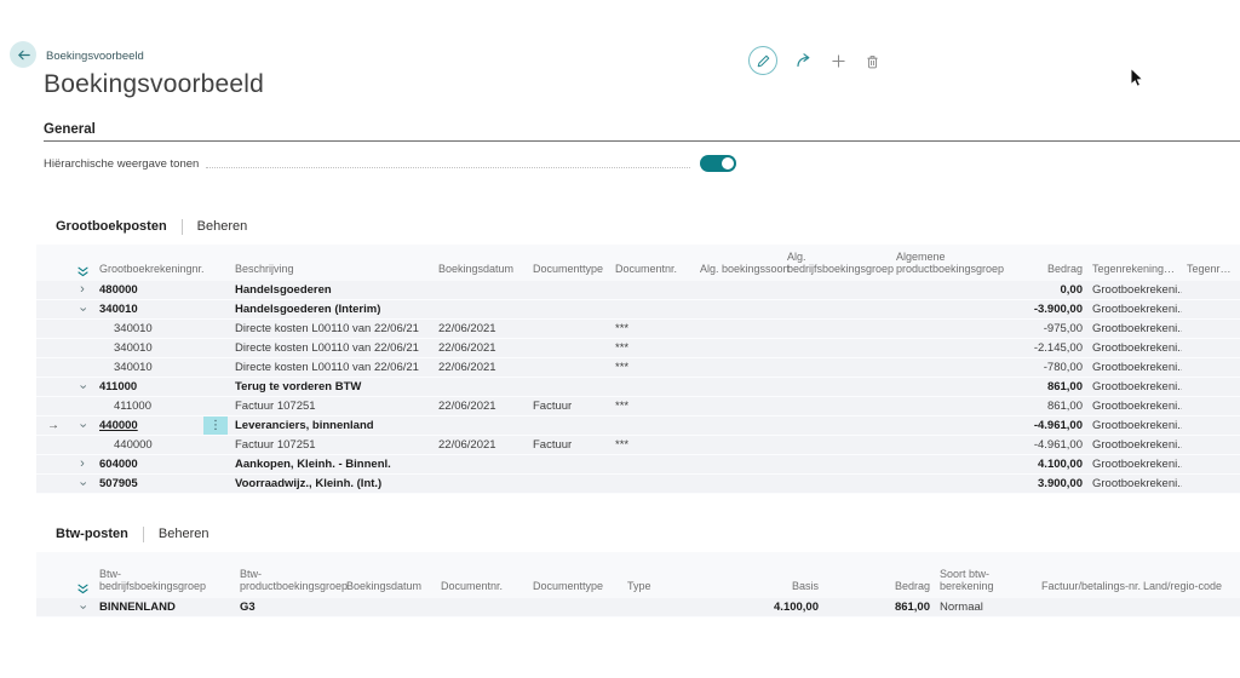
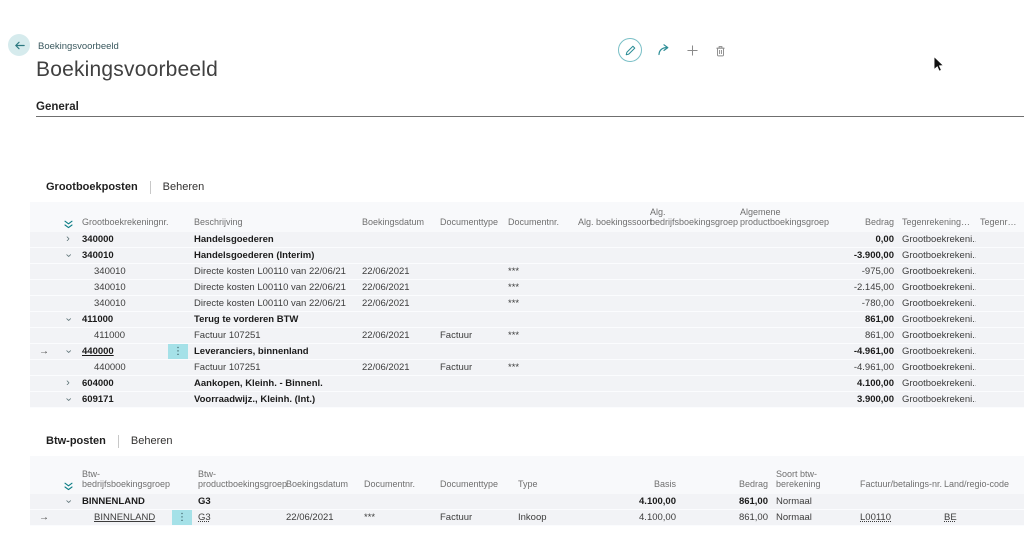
  Boekingsvoorbeeld
  Boekingsvoorbeeld
  General
- Hiërarchische weergave tonen
  Grootboekposten
  Beheren
  		Grootboekrekeningnr.		Beschrijving	Boekingsdatum	Documenttype	Documentnr.	Alg. boekingssoor	Alg. bedrijfsboekingsgroep	Algemene productboekingsgroep	Bedrag	Tegenrekeningso..	Tegenreke
- 	›	480000		Handelsgoederen							0,00	Grootboekrekeni.
+ 	›	340000		Handelsgoederen							0,00	Grootboekrekeni.
  		340010		Handelsgoederen (Interim)							-3.900,00	Grootboekrekeni.
  		340010		Directe kosten L00110 van 22/06/21	22/06/2021		***				-975,00	Grootboekrekeni.
  		340010		Directe kosten L00110 van 22/06/21	22/06/2021		***				-2.145,00	Grootboekrekeni.
  		340010		Directe kosten L00110 van 22/06/21	22/06/2021		***				-780,00	Grootboekrekeni.
  		411000		Terug te vorderen BTW							861,00	Grootboekrekeni.
  		411000		Factuur 107251	22/06/2021	Factuur	***				861,00	Grootboekrekeni.
  →		440000	⋮	Leveranciers, binnenland							-4.961,00	Grootboekrekeni.
  		440000		Factuur 107251	22/06/2021	Factuur	***				-4.961,00	Grootboekrekeni.
  	›	604000		Aankopen, Kleinh. - Binnenl.							4.100,00	Grootboekrekeni.
- 		507905		Voorraadwijz., Kleinh. (Int.)							3.900,00	Grootboekrekeni.
+ 		609171		Voorraadwijz., Kleinh. (Int.)							3.900,00	Grootboekrekeni.
  Btw-posten
  Beheren
  		Btw-bedrijfsboekingsgroep		Btw-productboekingsgroep	Boekingsdatum	Documentnr.	Documenttype	Type	Basis	Bedrag	Soort btw-berekening	Factuur/betalings-nr.	Land/regio-code
  		BINNENLAND		G3					4.100,00	861,00	Normaal
+ →		BINNENLAND	⋮	G3	22/06/2021	***	Factuur	Inkoop	4.100,00	861,00	Normaal	L00110	BE
